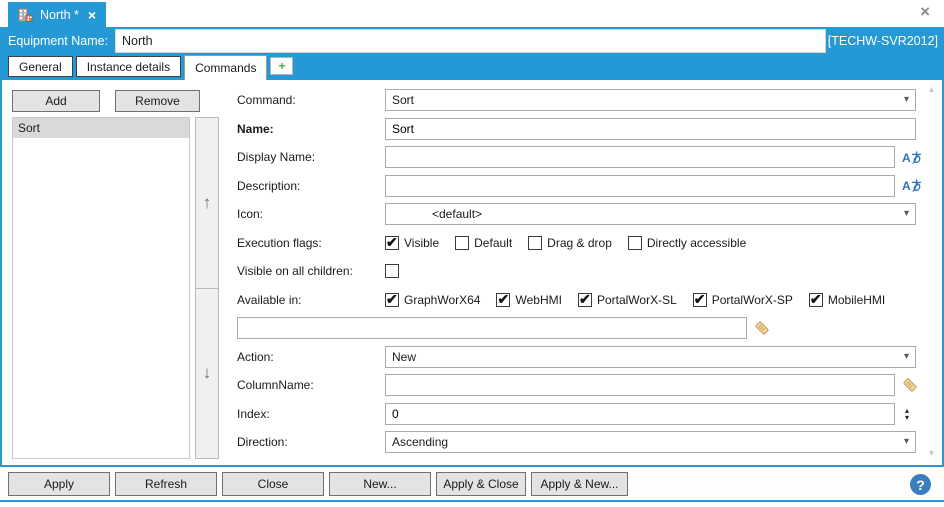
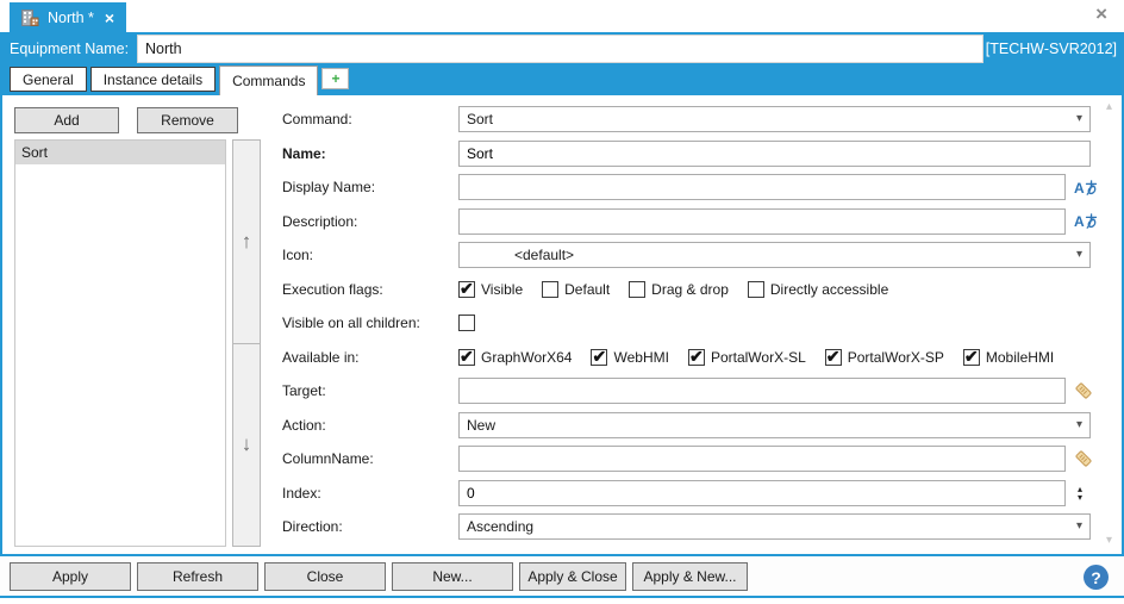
  North *
  ×
  ×
  Equipment Name:
  North
  [TECHW-SVR2012]
  General
  Instance details
  Commands
  +
  Add
  Remove
  Sort
  ↑
  ↓
  ▴
  ▾
  Command:
  Sort
  ▾
  Name:
  Sort
  Display Name:
  A
  Description:
  A
  Icon:
  <default>
  ▾
  Execution flags:
  Visible
  Default
  Drag & drop
  Directly accessible
  Visible on all children:
  Available in:
  GraphWorX64
  WebHMI
  PortalWorX-SL
  PortalWorX-SP
  MobileHMI
+ Target:
  Action:
  New
  ▾
  ColumnName:
  Index:
  0
  ▴
  ▾
  Direction:
  Ascending
  ▾
  Apply
  Refresh
  Close
  New...
  Apply & Close
  Apply & New...
  ?
